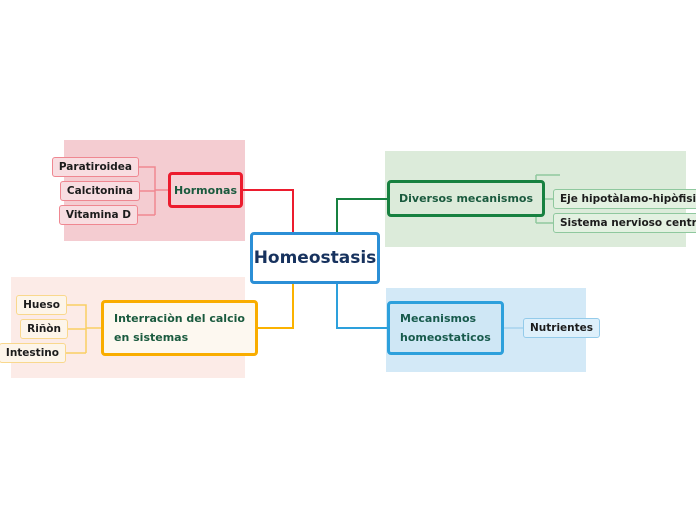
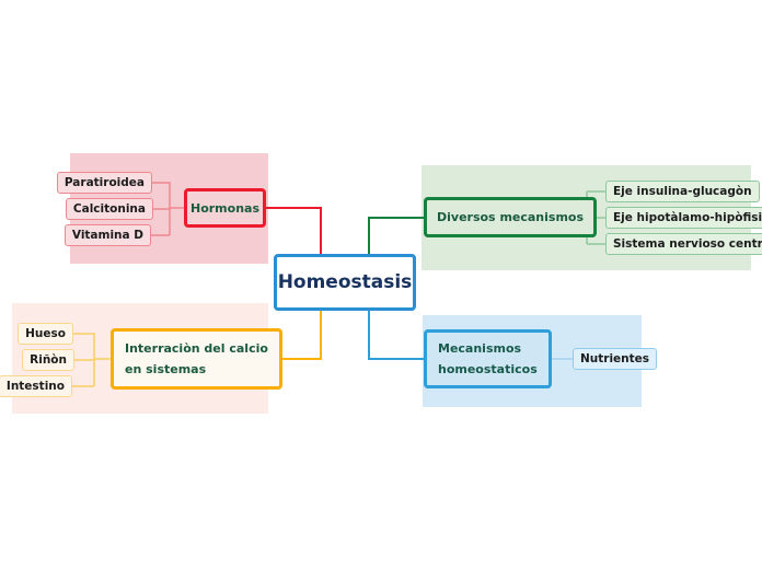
  Homeostasis
  Hormonas
  Diversos mecanismos
  Interraciòn del calcio
  en sistemas
  Mecanismos
  homeostaticos
  Paratiroidea
  Calcitonina
  Vitamina D
+ Eje insulina-glucagòn
  Eje hipotàlamo-hipòfisi
  Sistema nervioso centr
  Hueso
  Riñòn
  Intestino
  Nutrientes
